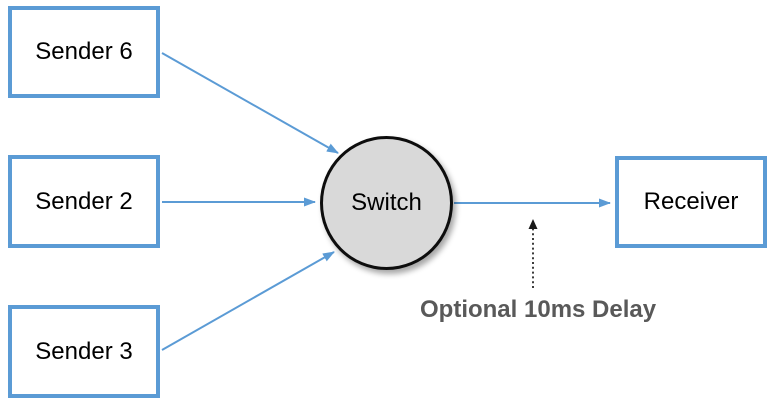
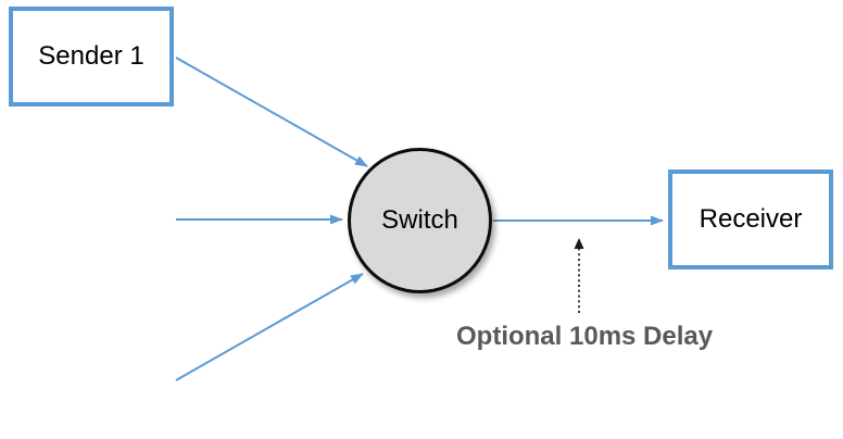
- Sender 6
+ Sender 1
- Sender 2
- Sender 3
  Switch
  Receiver
  Optional 10ms Delay
